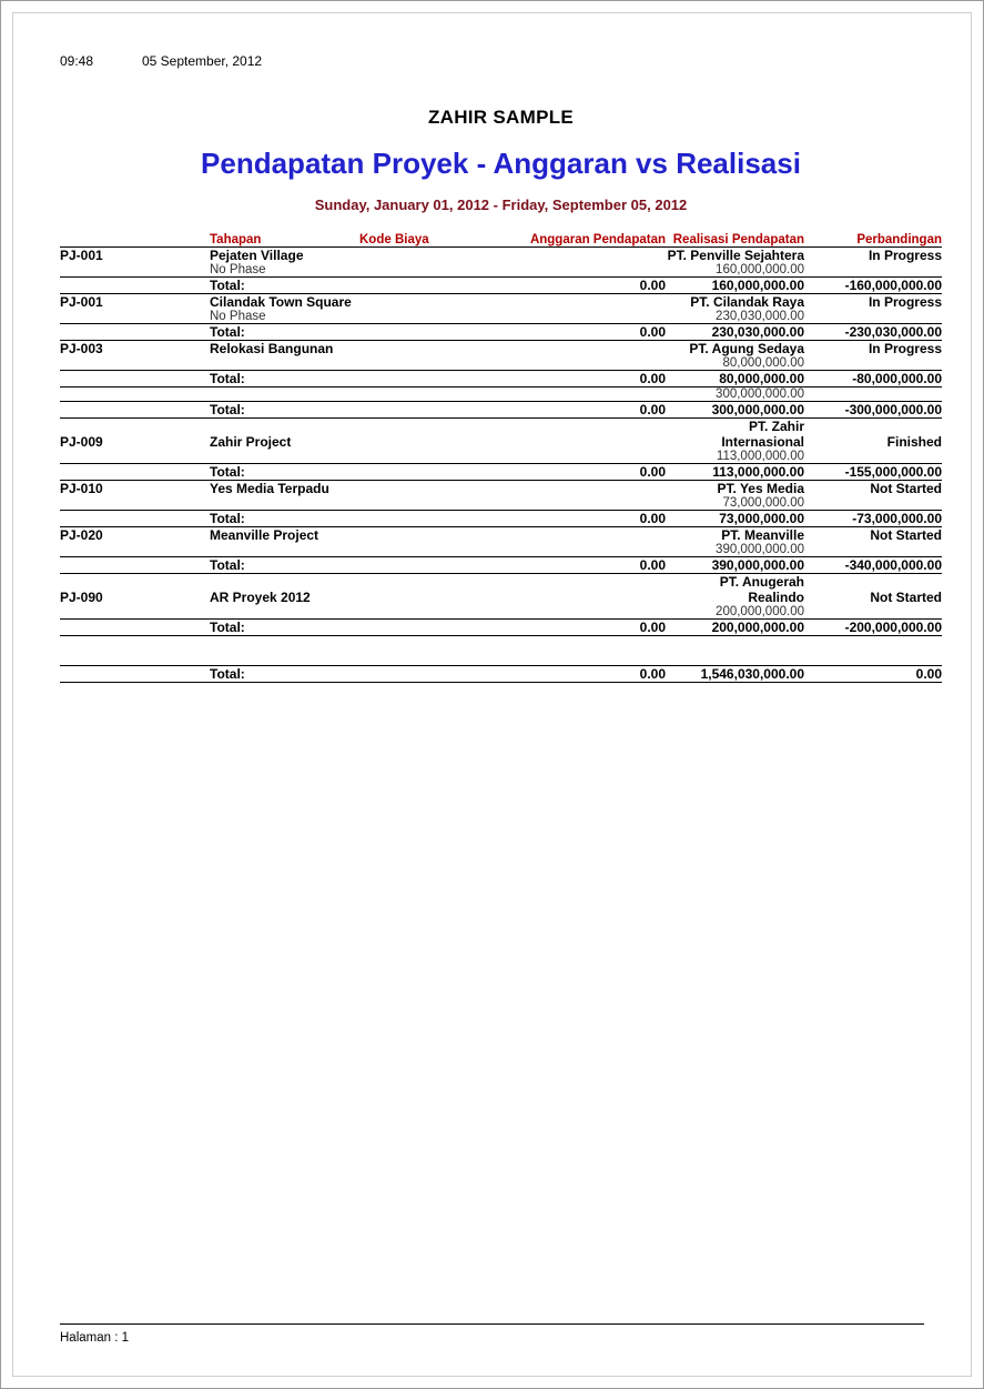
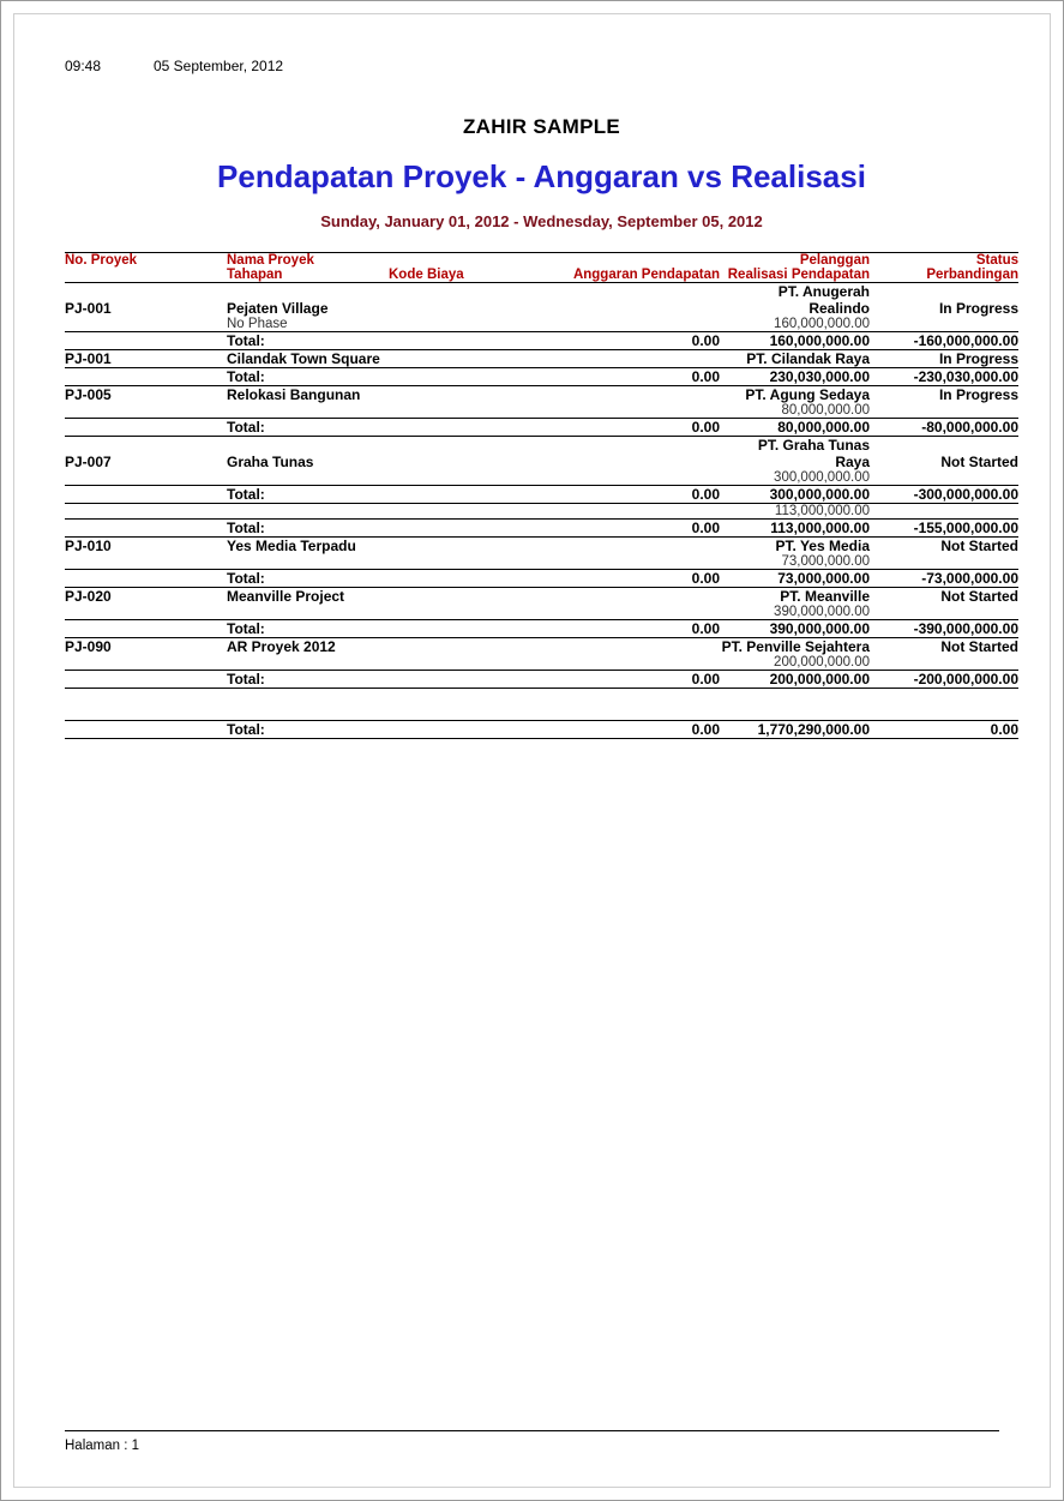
  09:48
  05 September, 2012
  ZAHIR SAMPLE
  Pendapatan Proyek - Anggaran vs Realisasi
- Sunday, January 01, 2012 - Friday, September 05, 2012
+ Sunday, January 01, 2012 - Wednesday, September 05, 2012
+ No. Proyek	Nama Proyek			Pelanggan	Status
  	Tahapan	Kode Biaya	Anggaran Pendapatan	Realisasi Pendapatan	Perbandingan
- PJ-001	Pejaten Village			PT. Penville Sejahtera	In Progress
+ PJ-001	Pejaten Village			PT. Anugerah Realindo	In Progress
  	No Phase			160,000,000.00
  	Total:		0.00	160,000,000.00	-160,000,000.00
  PJ-001	Cilandak Town Square			PT. Cilandak Raya	In Progress
- 	No Phase			230,030,000.00
  	Total:		0.00	230,030,000.00	-230,030,000.00
- PJ-003	Relokasi Bangunan			PT. Agung Sedaya	In Progress
+ PJ-005	Relokasi Bangunan			PT. Agung Sedaya	In Progress
  				80,000,000.00
  	Total:		0.00	80,000,000.00	-80,000,000.00
+ PJ-007	Graha Tunas			PT. Graha Tunas Raya	Not Started
  				300,000,000.00
  	Total:		0.00	300,000,000.00	-300,000,000.00
- PJ-009	Zahir Project			PT. Zahir Internasional	Finished
  				113,000,000.00
  	Total:		0.00	113,000,000.00	-155,000,000.00
  PJ-010	Yes Media Terpadu			PT. Yes Media	Not Started
  				73,000,000.00
  	Total:		0.00	73,000,000.00	-73,000,000.00
  PJ-020	Meanville Project			PT. Meanville	Not Started
  				390,000,000.00
- 	Total:		0.00	390,000,000.00	-340,000,000.00
+ 	Total:		0.00	390,000,000.00	-390,000,000.00
- PJ-090	AR Proyek 2012			PT. Anugerah Realindo	Not Started
+ PJ-090	AR Proyek 2012			PT. Penville Sejahtera	Not Started
  				200,000,000.00
  	Total:		0.00	200,000,000.00	-200,000,000.00
- 	Total:		0.00	1,546,030,000.00	0.00
+ 	Total:		0.00	1,770,290,000.00	0.00
  Halaman : 1
